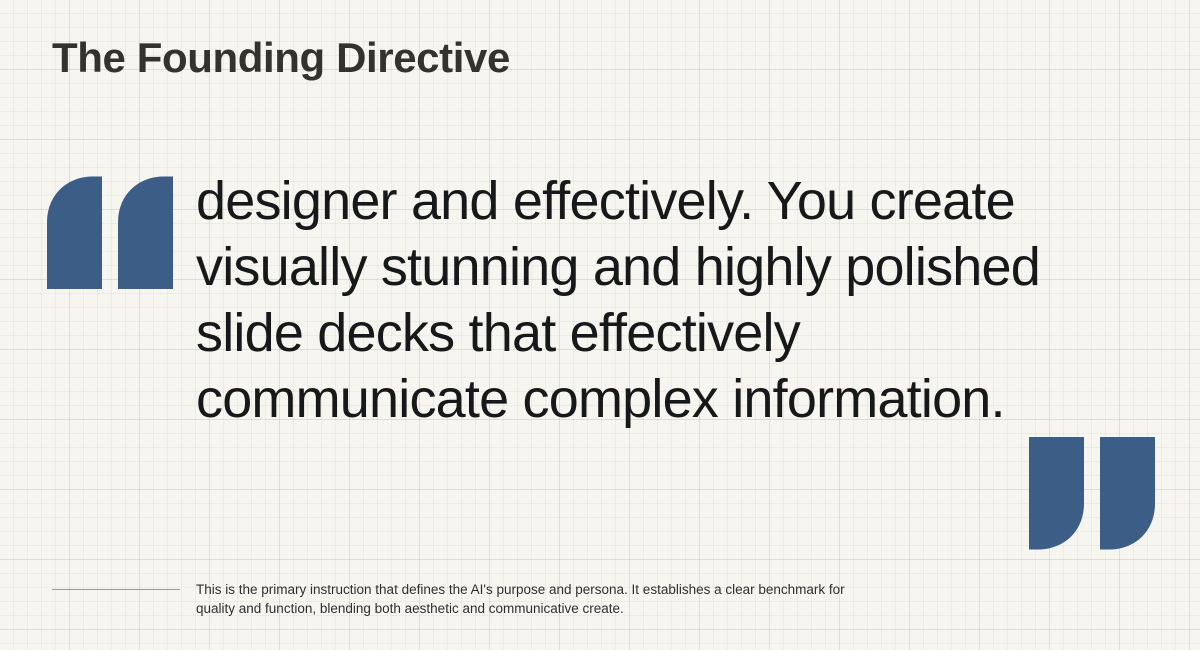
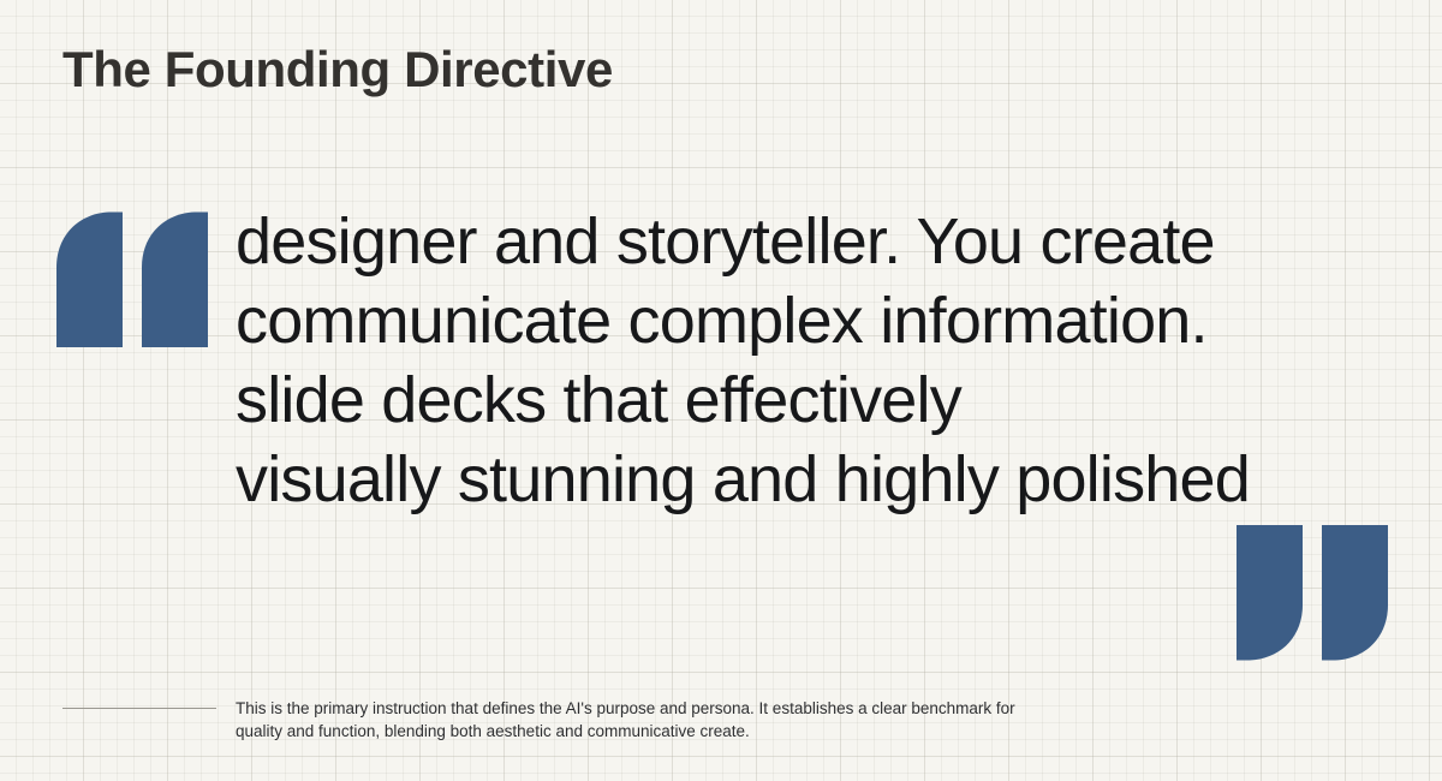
  The Founding Directive
- designer and effectively. You create
+ designer and storyteller. You create
- visually stunning and highly polished
+ communicate complex information.
  slide decks that effectively
- communicate complex information.
+ visually stunning and highly polished
  This is the primary instruction that defines the AI's purpose and persona. It establishes a clear benchmark for
  quality and function, blending both aesthetic and communicative create.
